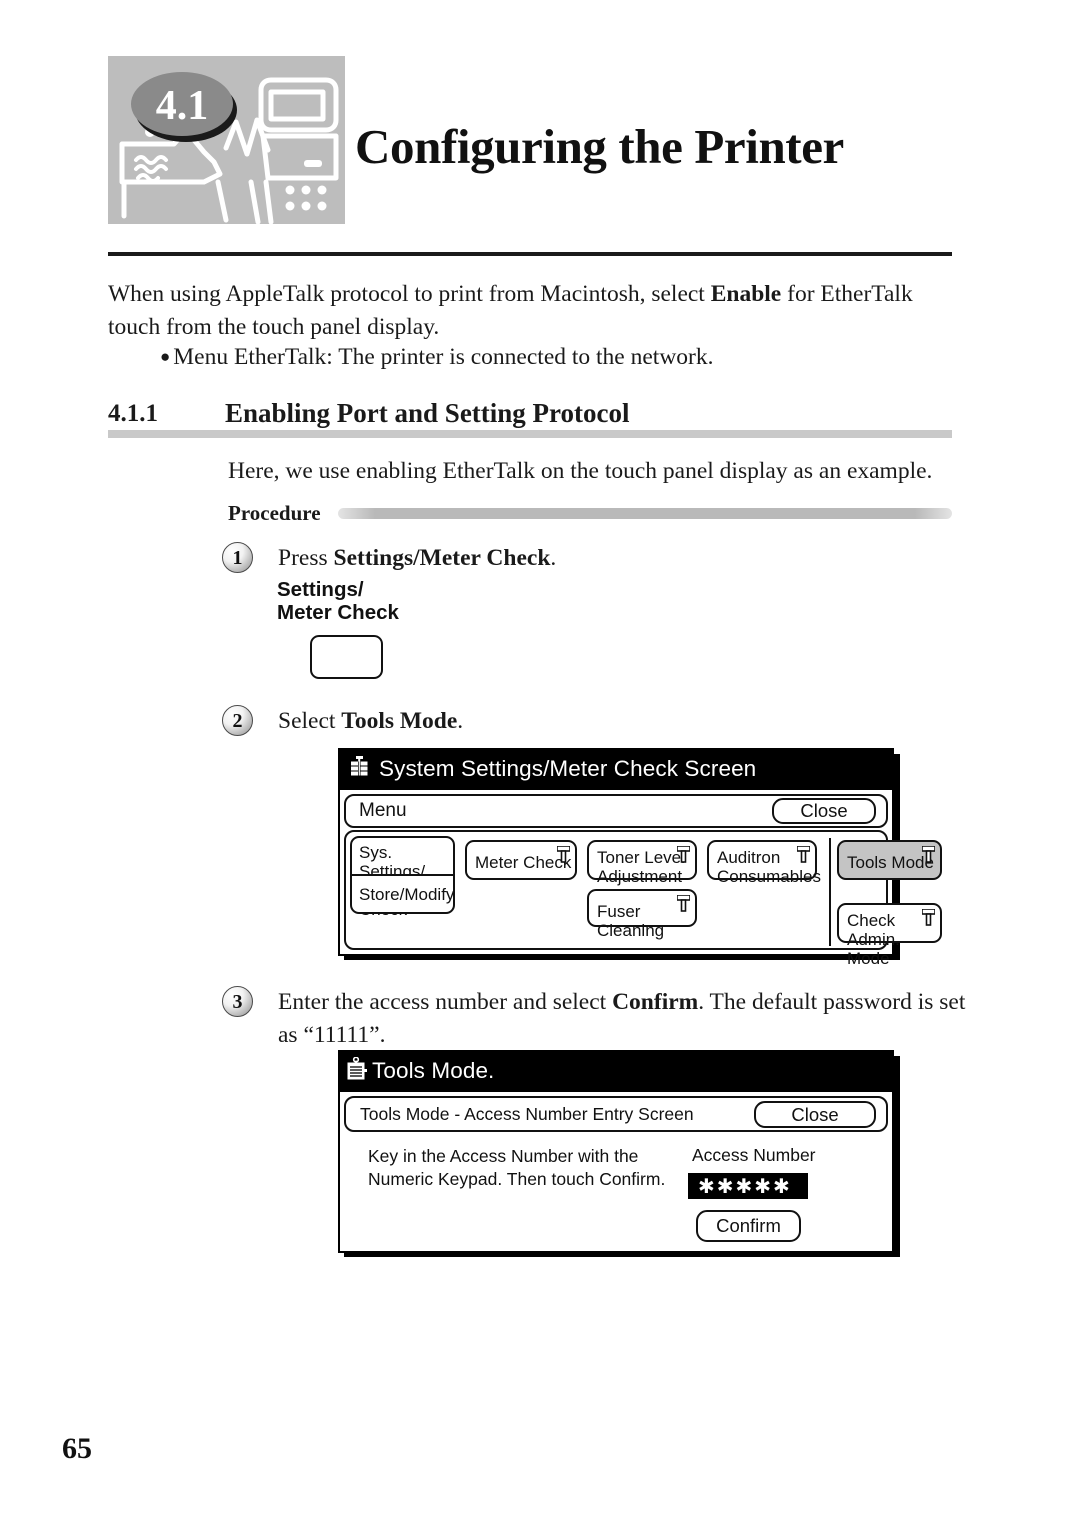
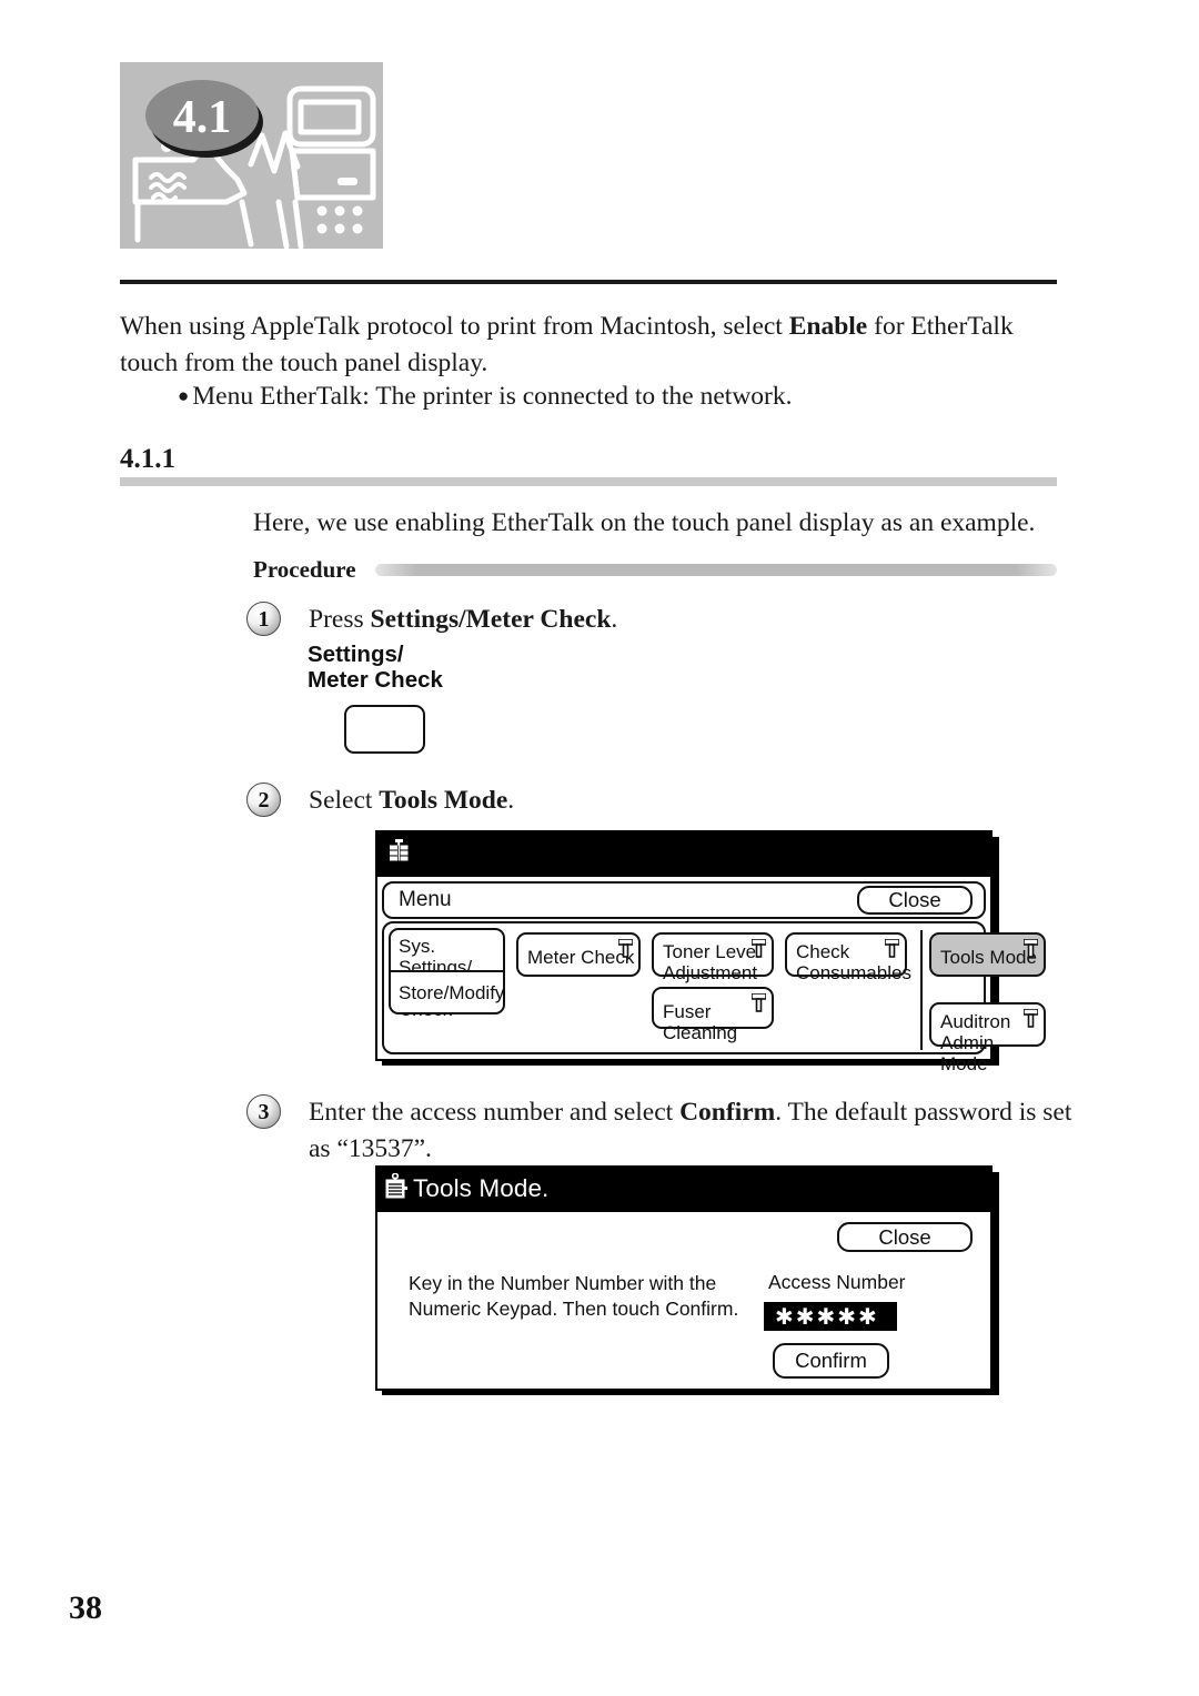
  4.1
- Configuring the Printer
  When using AppleTalk protocol to print from Macintosh, select Enable for EtherTalk touch from the touch panel display.
  ● Menu EtherTalk: The printer is connected to the network.
  4.1.1
- Enabling Port and Setting Protocol
  Here, we use enabling EtherTalk on the touch panel display as an example.
  Procedure
  1
  Press Settings/Meter Check.
  Settings/
  Meter Check
  2
  Select Tools Mode.
- System Settings/Meter Check Screen
  Menu
  Close
  Sys. Settings/
  Store/Modify
  Meter Check
  Toner Leve
  Adjustment
  Fuser Cleaning
- Auditron
+ Check
  Consumables
  Tools Mod
- Check
+ Auditron
  Admin. Mode
  3
- Enter the access number and select Confirm. The default password is set as “11111”.
+ Enter the access number and select Confirm. The default password is set as “13537”.
  Tools Mode.
- Tools Mode - Access Number Entry Screen
  Close
- Key in the Access Number with the
+ Key in the Number Number with the
  Numeric Keypad. Then touch Confirm.
  Access Number
  ✱✱✱✱✱
  Confirm
- 65
+ 38
